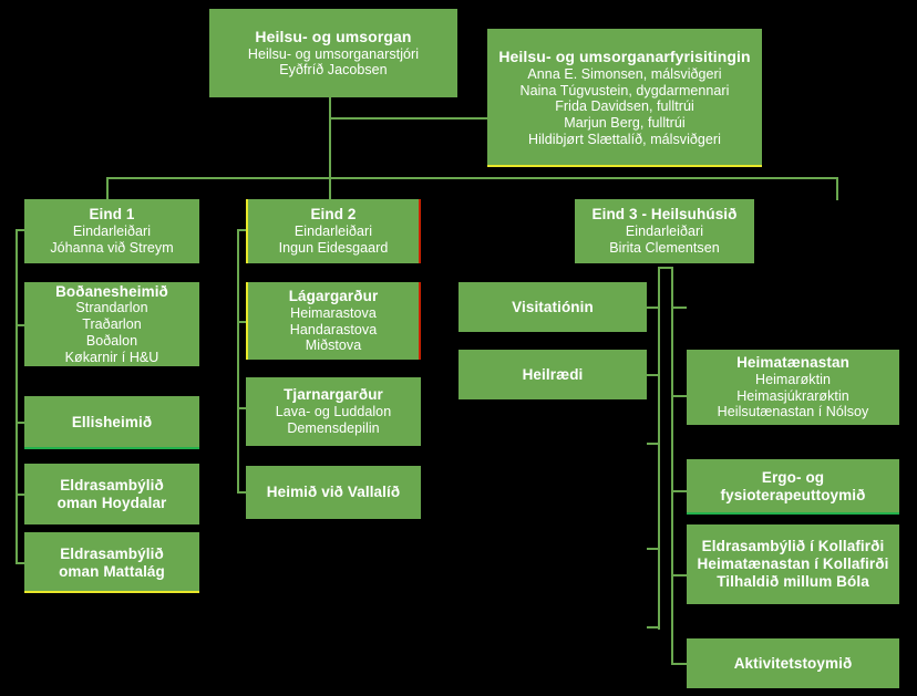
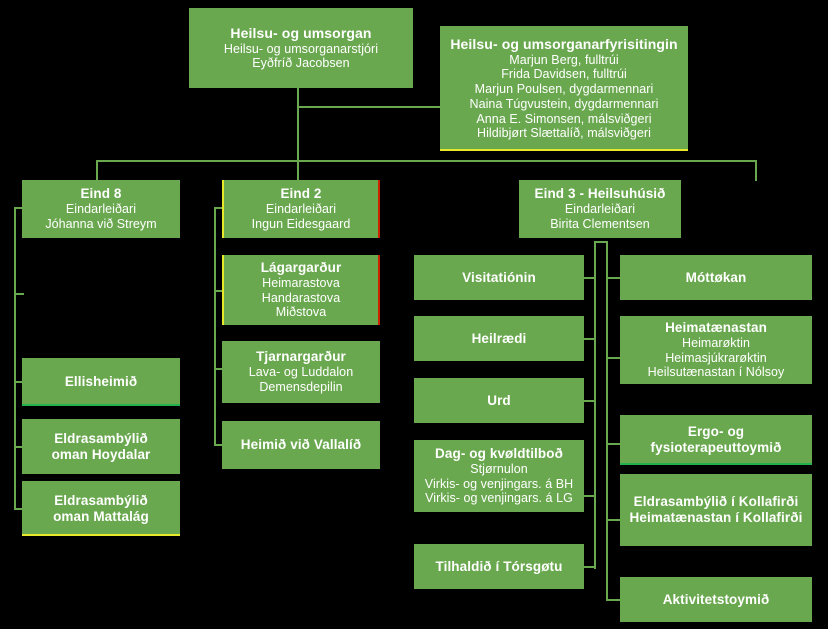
  Heilsu- og umsorgan
  Heilsu- og umsorganarstjóri
  Eyðfríð Jacobsen
  Heilsu- og umsorganarfyrisitingin
- Anna E. Simonsen, málsviðgeri
+ Marjun Berg, fulltrúi
- Naina Túgvustein, dygdarmennari
+ Frida Davidsen, fulltrúi
+ Marjun Poulsen, dygdarmennari
- Frida Davidsen, fulltrúi
+ Naina Túgvustein, dygdarmennari
- Marjun Berg, fulltrúi
+ Anna E. Simonsen, málsviðgeri
  Hildibjørt Slættalíð, málsviðgeri
- Eind 1
+ Eind 8
  Eindarleiðari
  Jóhanna við Streym
  Eind 2
  Eindarleiðari
  Ingun Eidesgaard
  Eind 3 - Heilsuhúsið
  Eindarleiðari
  Birita Clementsen
- Boðanesheimið
- Strandarlon
- Traðarlon
- Boðalon
- Køkarnir í H&U
  Ellisheimið
  Eldrasambýlið
  oman Hoydalar
  Eldrasambýlið
  oman Mattalág
  Lágargarður
  Heimarastova
  Handarastova
  Miðstova
  Tjarnargarður
  Lava- og Luddalon
  Demensdepilin
  Heimið við Vallalíð
  Visitatiónin
  Heilrædi
+ Urd
+ Dag- og kvøldtilboð
+ Stjørnulon
+ Virkis- og venjingars. á BH
+ Virkis- og venjingars. á LG
+ Tilhaldið í Tórsgøtu
+ Móttøkan
  Heimatænastan
  Heimarøktin
  Heimasjúkrarøktin
  Heilsutænastan í Nólsoy
  Ergo- og
  fysioterapeuttoymið
  Eldrasambýlið í Kollafirði
  Heimatænastan í Kollafirði
- Tilhaldið millum Bóla
  Aktivitetstoymið
